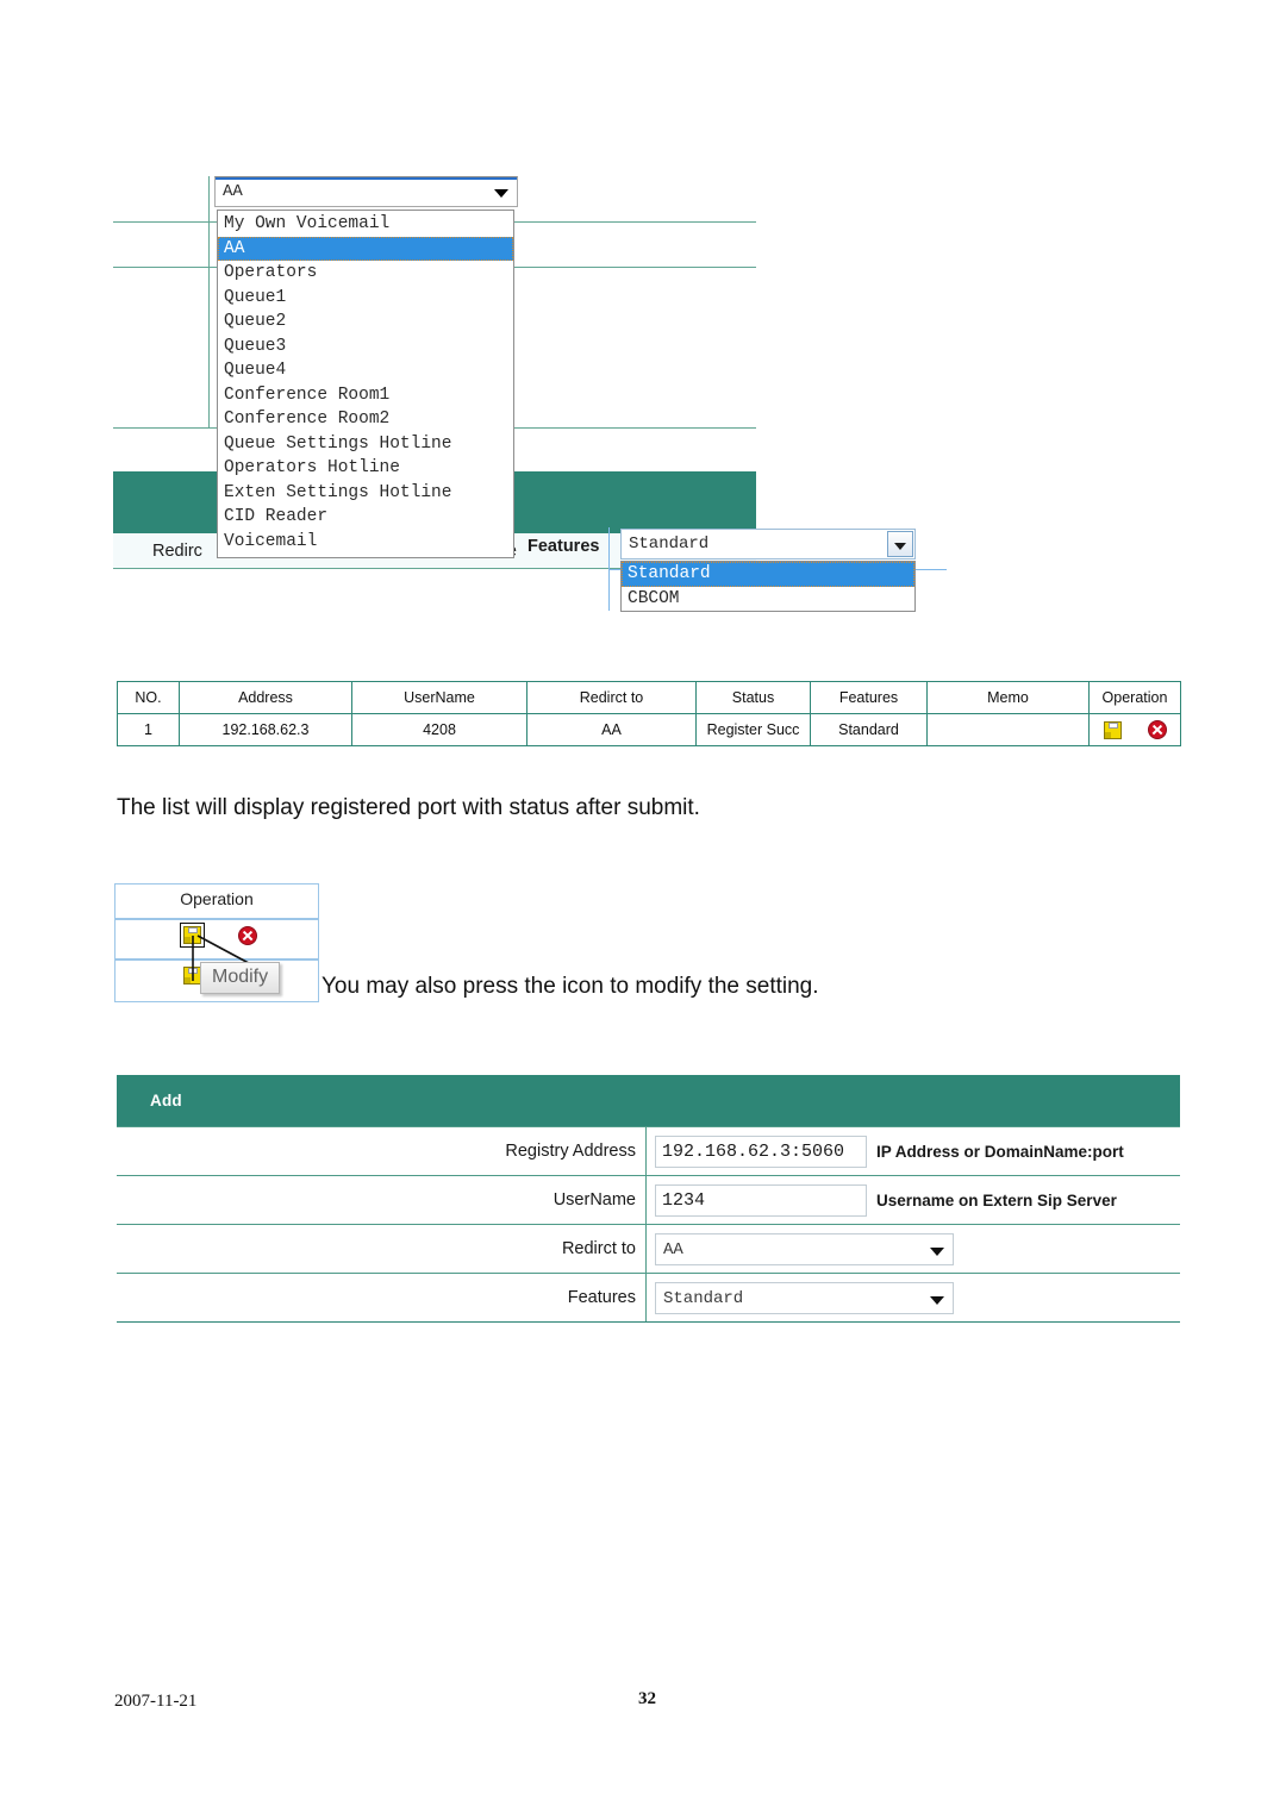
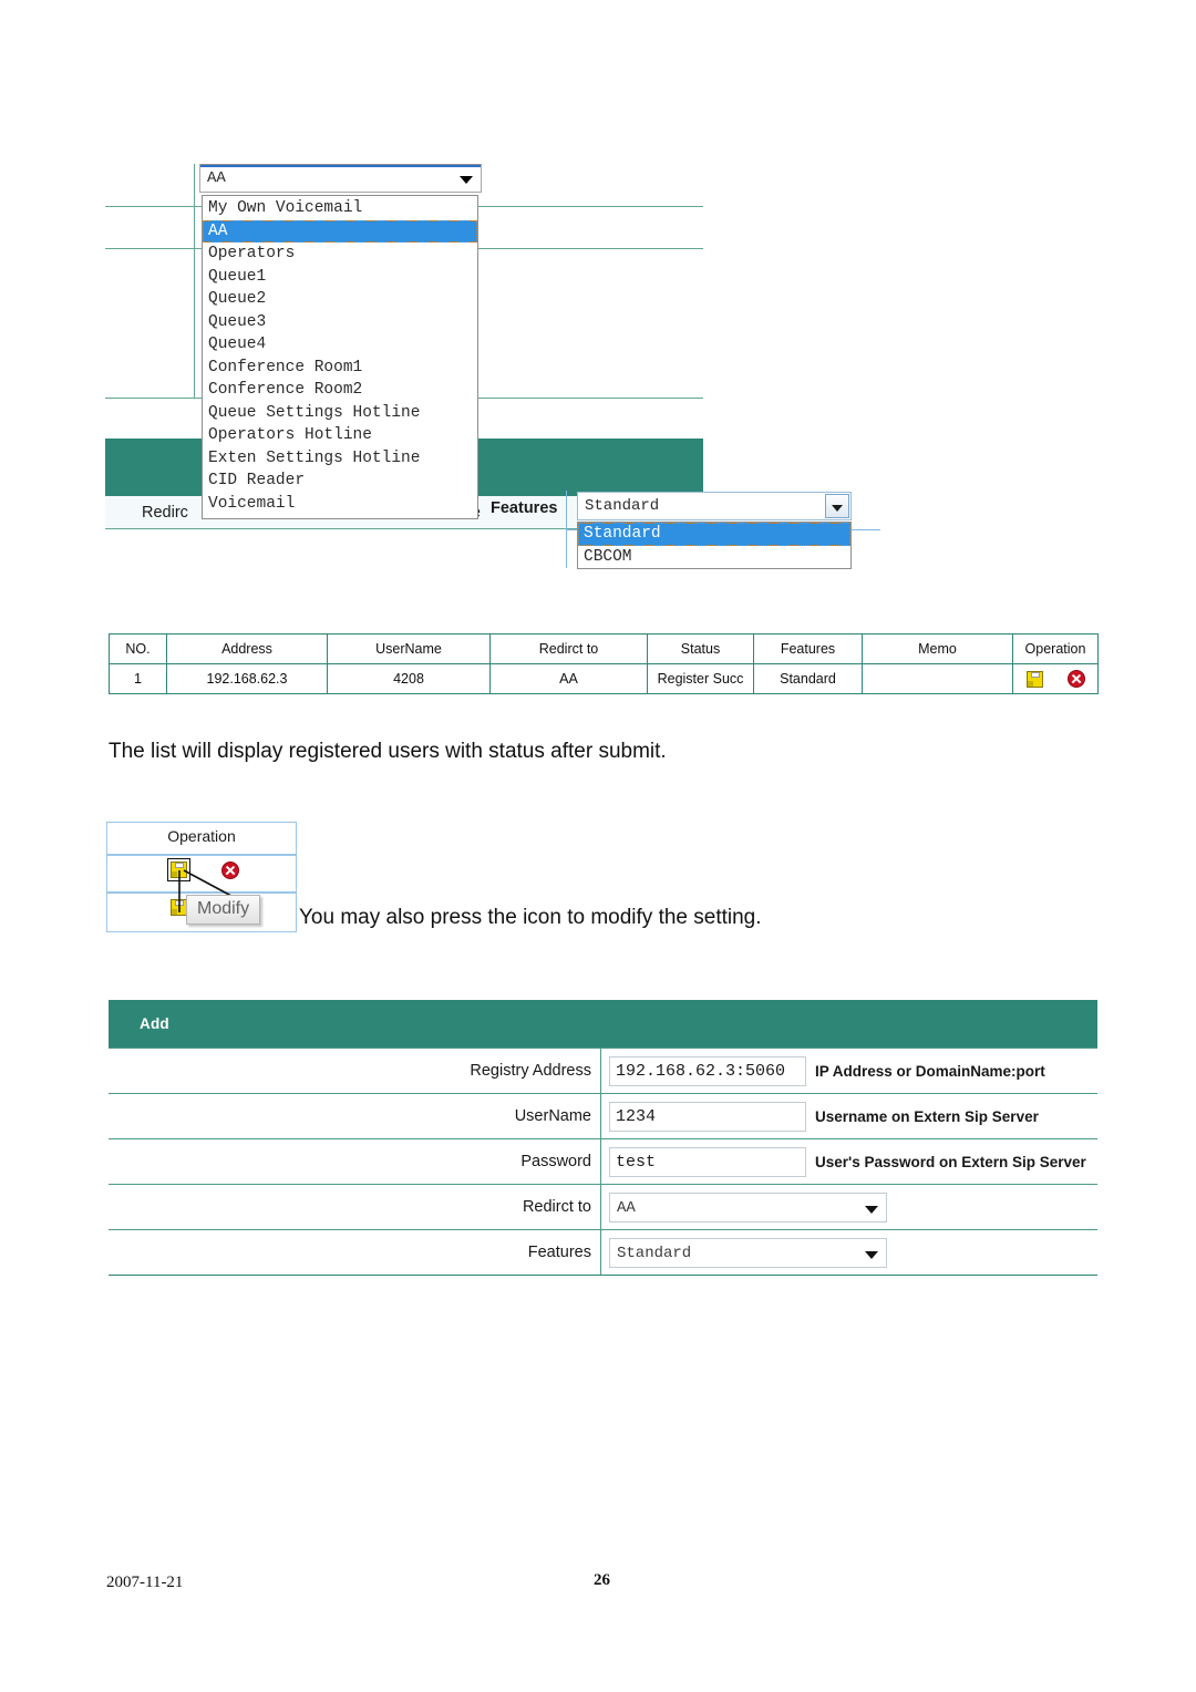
  Redirc
  AA
  My Own Voicemail
  AA
  Operators
  Queue1
  Queue2
  Queue3
  Queue4
  Conference Room1
  Conference Room2
  Queue Settings Hotline
  Operators Hotline
  Exten Settings Hotline
  CID Reader
  Voicemail
  Features
  Standard
  Standard
  CBCOM
  NO.	Address	UserName	Redirct to	Status	Features	Memo	Operation
  1	192.168.62.3	4208	AA	Register Succ	Standard
- The list will display registered port with status after submit.
+ The list will display registered users with status after submit.
  Operation
  Modify
  You may also press the icon to modify the setting.
  Add
  Registry Address
  192.168.62.3:5060
  IP Address or DomainName:port
  UserName
  1234
  Username on Extern Sip Server
+ Password
+ test
+ User's Password on Extern Sip Server
  Redirct to
  AA
  Features
  Standard
  2007-11-21
- 32
+ 26
